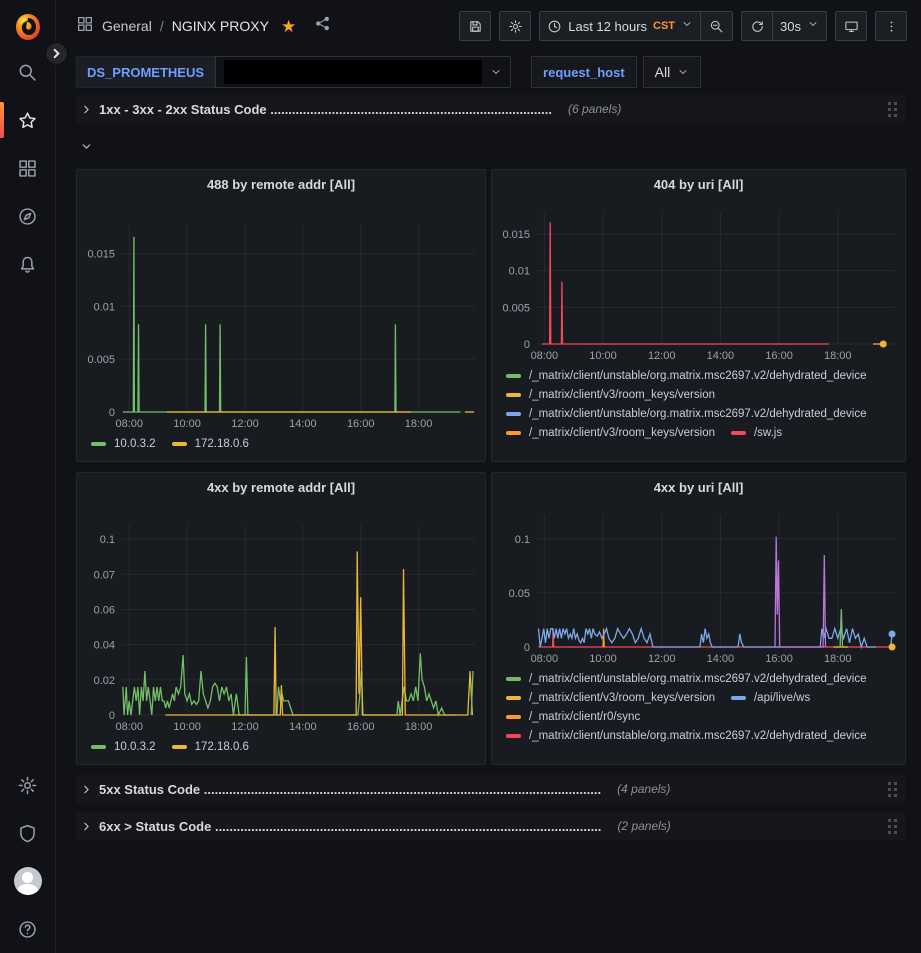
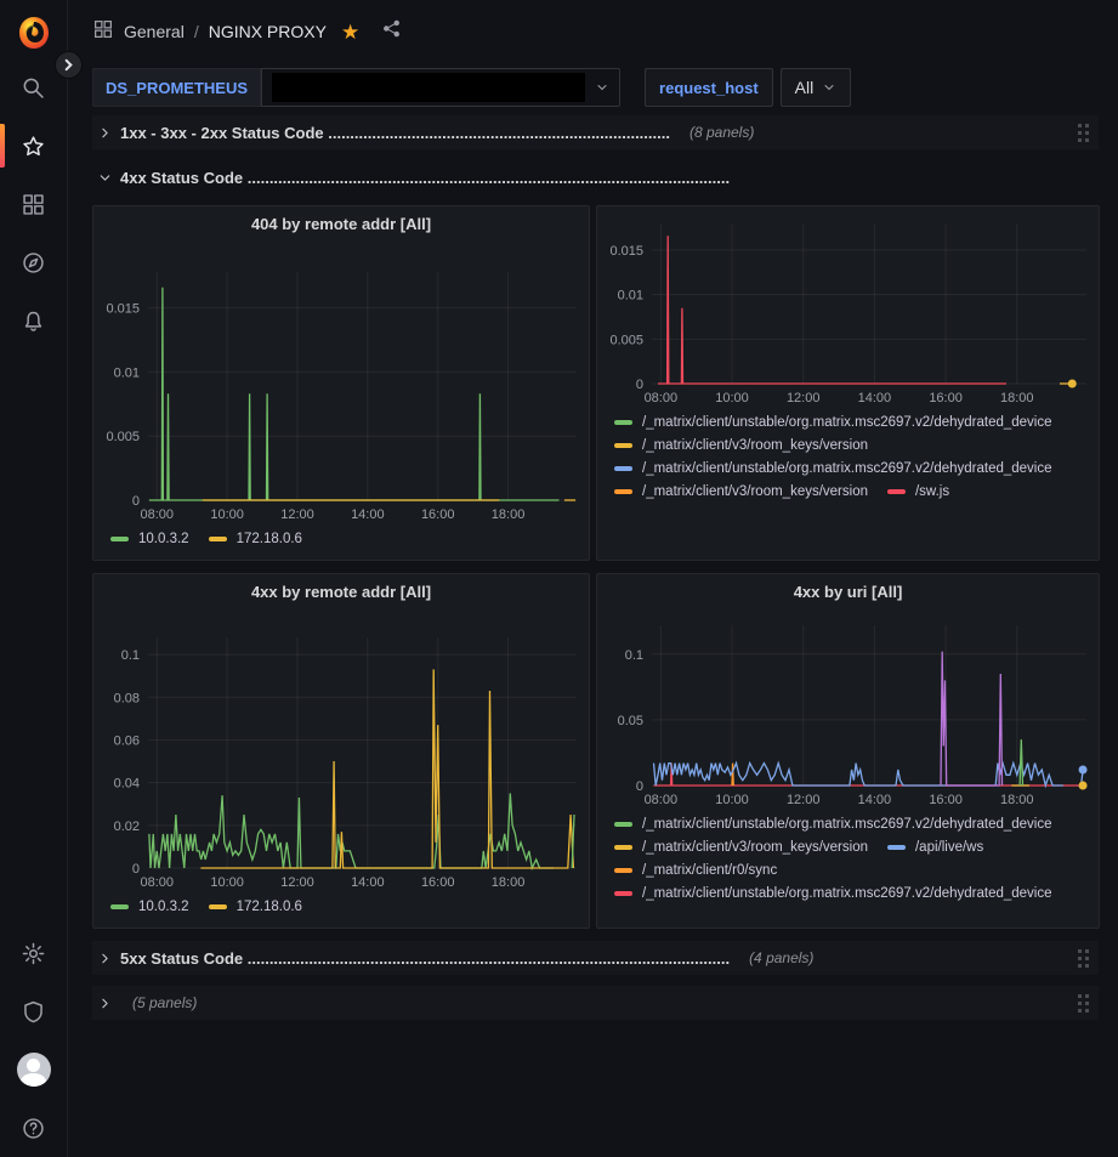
  General
  /
  NGINX PROXY
  ★
- Last 12 hours
- CST
- 30s
  DS_PROMETHEUS
  request_host
  All
  1xx - 3xx - 2xx Status Code ..............................................................................
- (6 panels)
+ (8 panels)
+ 4xx Status Code ..............................................................................................................
- 488 by remote addr [All]
+ 404 by remote addr [All]
  08:00
  10:00
  12:00
  14:00
  16:00
  18:00
  0
  0.005
  0.01
  0.015
  10.0.3.2
  172.18.0.6
- 404 by uri [All]
  08:00
  10:00
  12:00
  14:00
  16:00
  18:00
  0
  0.005
  0.01
  0.015
  /_matrix/client/unstable/org.matrix.msc2697.v2/dehydrated_device
  /_matrix/client/v3/room_keys/version
  /_matrix/client/unstable/org.matrix.msc2697.v2/dehydrated_device
  /_matrix/client/v3/room_keys/version
  /sw.js
  4xx by remote addr [All]
  08:00
  10:00
  12:00
  14:00
  16:00
  18:00
  0
  0.02
  0.04
  0.06
- 0.07
+ 0.08
  0.1
  10.0.3.2
  172.18.0.6
  4xx by uri [All]
  08:00
  10:00
  12:00
  14:00
  16:00
  18:00
  0
  0.05
  0.1
  /_matrix/client/unstable/org.matrix.msc2697.v2/dehydrated_device
  /_matrix/client/v3/room_keys/version
  /api/live/ws
  /_matrix/client/r0/sync
  /_matrix/client/unstable/org.matrix.msc2697.v2/dehydrated_device
  5xx Status Code ..............................................................................................................
  (4 panels)
- 6xx > Status Code ...........................................................................................................
- (2 panels)
+ (5 panels)
